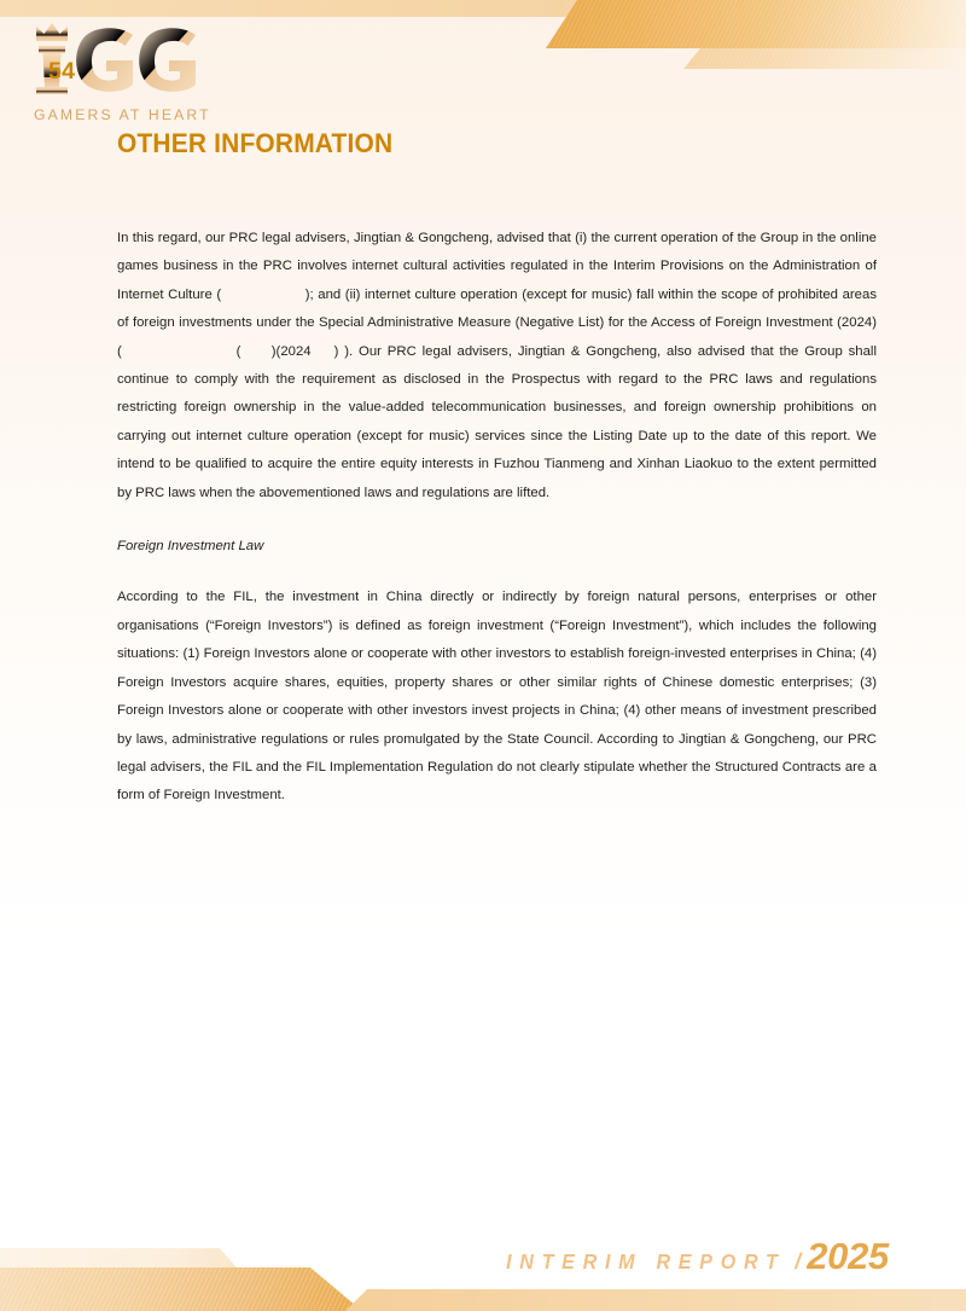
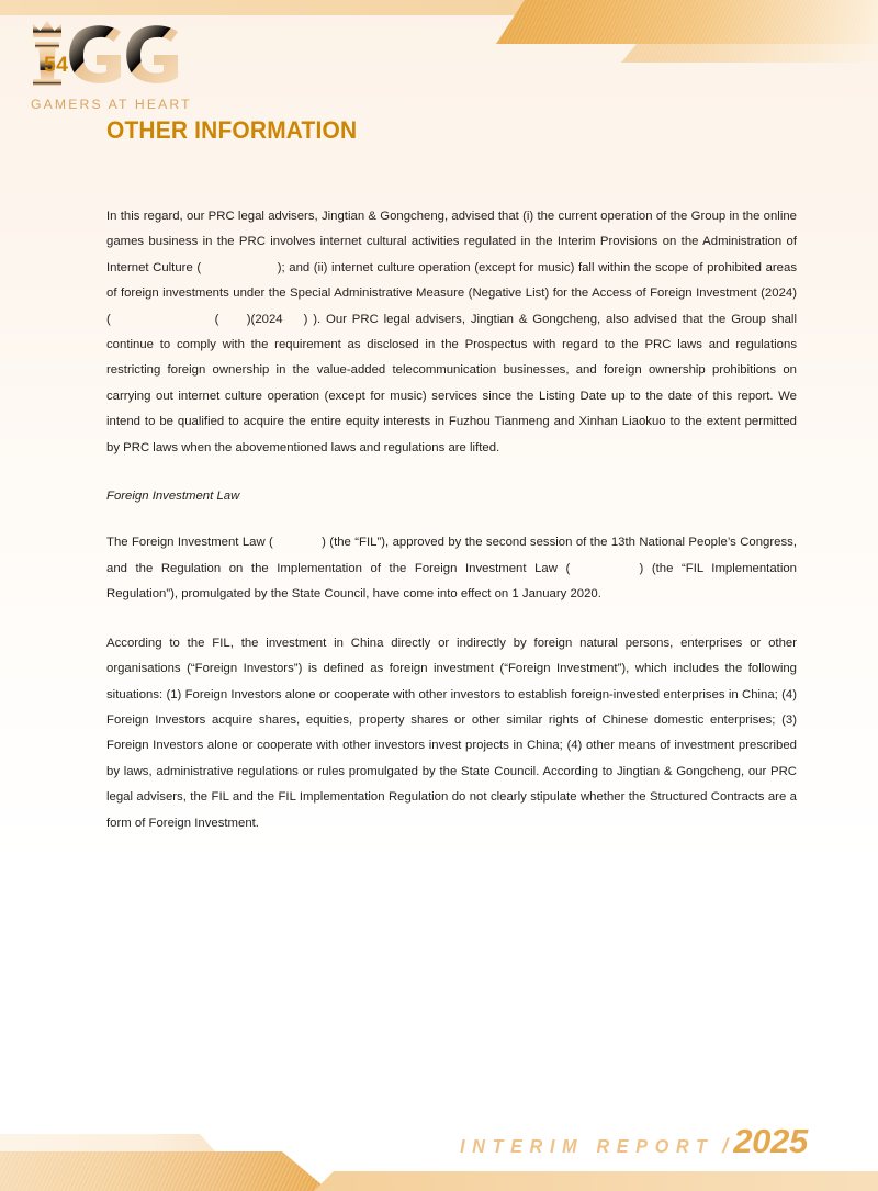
  GAMERS AT HEART
  OTHER INFORMATION
  In this regard, our PRC legal advisers, Jingtian & Gongcheng, advised that (i) the current operation of the Group in the online games business in the PRC involves internet cultural activities regulated in the Interim Provisions on the Administration of Internet Culture ( ); and (ii) internet culture operation (except for music) fall within the scope of prohibited areas of foreign investments under the Special Administrative Measure (Negative List) for the Access of Foreign Investment (2024) ( ( )(2024 ) ). Our PRC legal advisers, Jingtian & Gongcheng, also advised that the Group shall continue to comply with the requirement as disclosed in the Prospectus with regard to the PRC laws and regulations restricting foreign ownership in the value-added telecommunication businesses, and foreign ownership prohibitions on carrying out internet culture operation (except for music) services since the Listing Date up to the date of this report. We intend to be qualified to acquire the entire equity interests in Fuzhou Tianmeng and Xinhan Liaokuo to the extent permitted by PRC laws when the abovementioned laws and regulations are lifted.
  Foreign Investment Law
+ The Foreign Investment Law ( ) (the “FIL”), approved by the second session of the 13th National People’s Congress, and the Regulation on the Implementation of the Foreign Investment Law ( ) (the “FIL Implementation Regulation”), promulgated by the State Council, have come into effect on 1 January 2020.
  According to the FIL, the investment in China directly or indirectly by foreign natural persons, enterprises or other organisations (“Foreign Investors”) is defined as foreign investment (“Foreign Investment”), which includes the following situations: (1) Foreign Investors alone or cooperate with other investors to establish foreign-invested enterprises in China; (4) Foreign Investors acquire shares, equities, property shares or other similar rights of Chinese domestic enterprises; (3) Foreign Investors alone or cooperate with other investors invest projects in China; (4) other means of investment prescribed by laws, administrative regulations or rules promulgated by the State Council. According to Jingtian & Gongcheng, our PRC legal advisers, the FIL and the FIL Implementation Regulation do not clearly stipulate whether the Structured Contracts are a form of Foreign Investment.
  54
  INTERIM REPORT
  /
  2025
